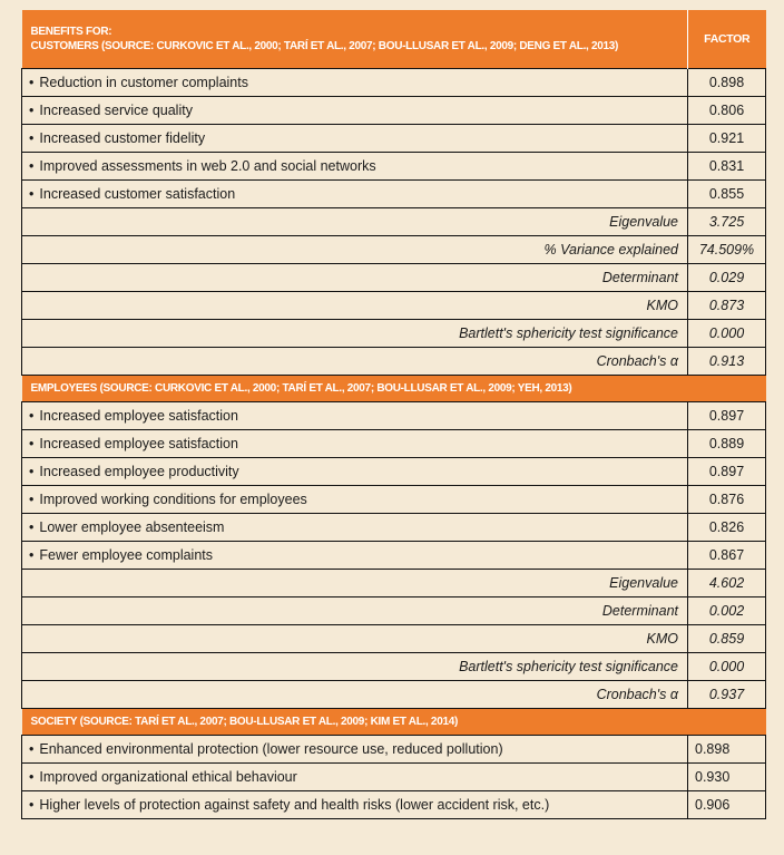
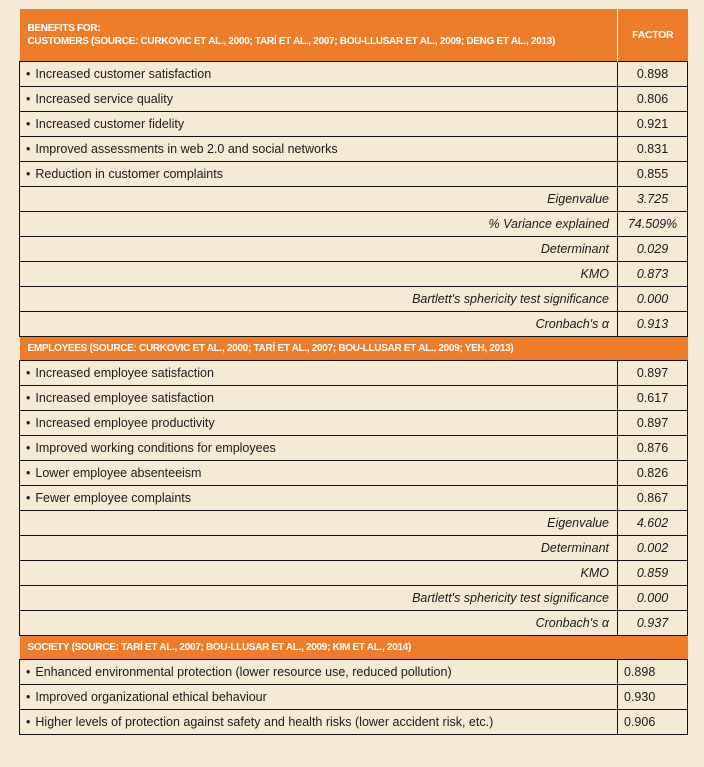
  BENEFITS FOR: CUSTOMERS (SOURCE: CURKOVIC ET AL., 2000; TARÍ ET AL., 2007; BOU-LLUSAR ET AL., 2009; DENG ET AL., 2013)	FACTOR
- • Reduction in customer complaints	0.898
+ • Increased customer satisfaction	0.898
  • Increased service quality	0.806
  • Increased customer fidelity	0.921
  • Improved assessments in web 2.0 and social networks	0.831
- • Increased customer satisfaction	0.855
+ • Reduction in customer complaints	0.855
  Eigenvalue	3.725
  % Variance explained	74.509%
  Determinant	0.029
  KMO	0.873
  Bartlett's sphericity test significance	0.000
  Cronbach's α	0.913
  EMPLOYEES (SOURCE: CURKOVIC ET AL., 2000; TARÍ ET AL., 2007; BOU-LLUSAR ET AL., 2009; YEH, 2013)
  • Increased employee satisfaction	0.897
- • Increased employee satisfaction	0.889
+ • Increased employee satisfaction	0.617
  • Increased employee productivity	0.897
  • Improved working conditions for employees	0.876
  • Lower employee absenteeism	0.826
  • Fewer employee complaints	0.867
  Eigenvalue	4.602
  Determinant	0.002
  KMO	0.859
  Bartlett's sphericity test significance	0.000
  Cronbach's α	0.937
  SOCIETY (SOURCE: TARÍ ET AL., 2007; BOU-LLUSAR ET AL., 2009; KIM ET AL., 2014)
  • Enhanced environmental protection (lower resource use, reduced pollution)	0.898
  • Improved organizational ethical behaviour	0.930
  • Higher levels of protection against safety and health risks (lower accident risk, etc.)	0.906
